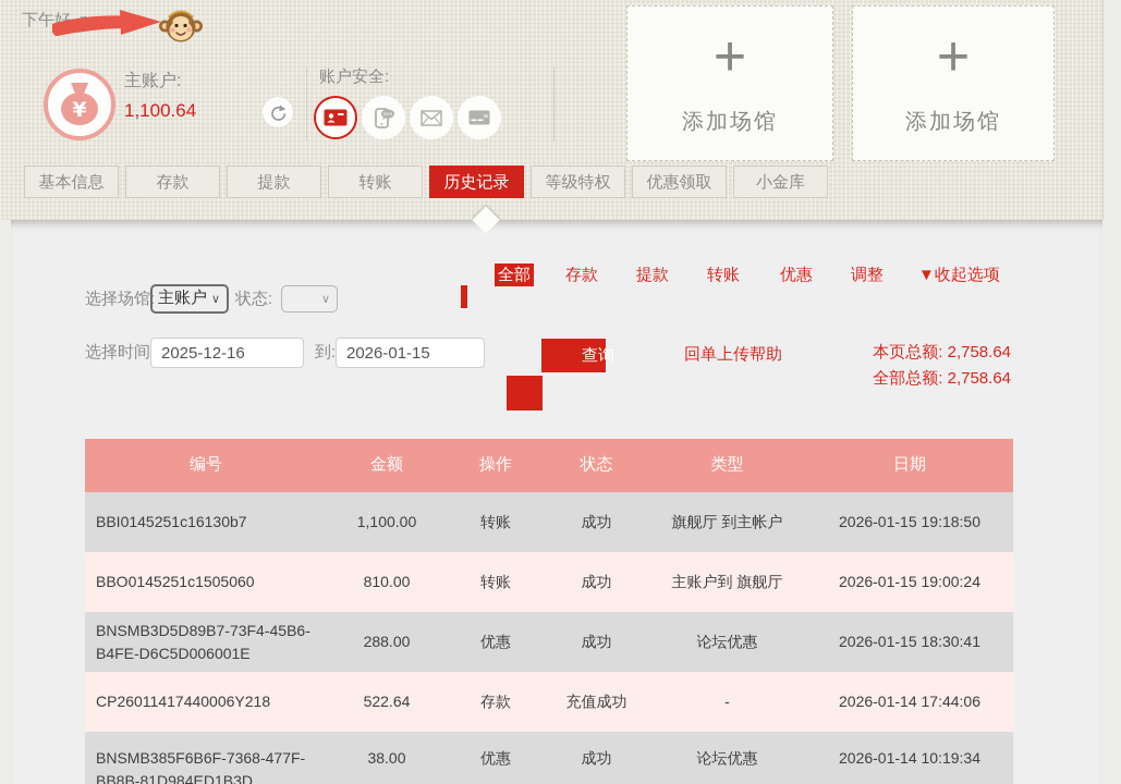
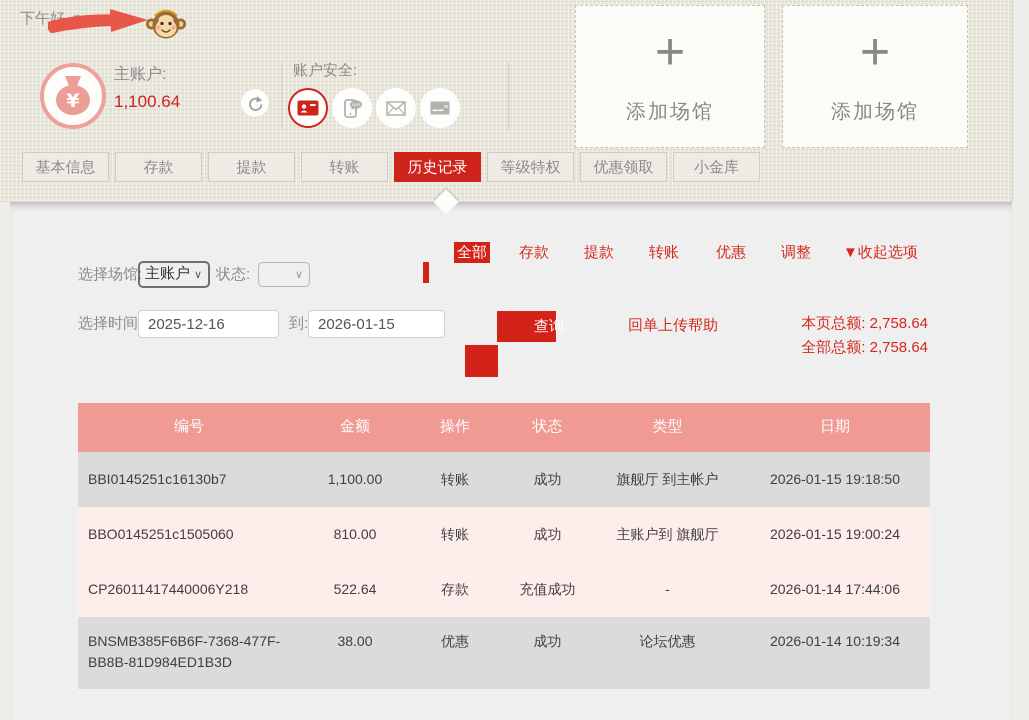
  下午好
  ¥
  主账户:
  1,100.64
  账户安全:
  +
  添加场馆
  +
  添加场馆
  基本信息
  存款
  提款
  转账
  历史记录
  等级特权
  优惠领取
  小金库
  全部
  存款
  提款
  转账
  优惠
  调整
  ▼收起选项
  选择场馆:
  主账户
  ∨
  状态:
  ∨
  选择时间
  2025-12-16
  到:
  2026-01-15
  查询
  回单上传帮助
  本页总额: 2,758.64
  全部总额: 2,758.64
  编号	金额	操作	状态	类型	日期
  BBI0145251c16130b7	1,100.00	转账	成功	旗舰厅 到主帐户	2026-01-15 19:18:50
  BBO0145251c1505060	810.00	转账	成功	主账户到 旗舰厅	2026-01-15 19:00:24
- BNSMB3D5D89B7-73F4-45B6-B4FE-D6C5D006001E	288.00	优惠	成功	论坛优惠	2026-01-15 18:30:41
  CP26011417440006Y218	522.64	存款	充值成功	-	2026-01-14 17:44:06
  BNSMB385F6B6F-7368-477F-BB8B-81D984ED1B3D	38.00	优惠	成功	论坛优惠	2026-01-14 10:19:34
